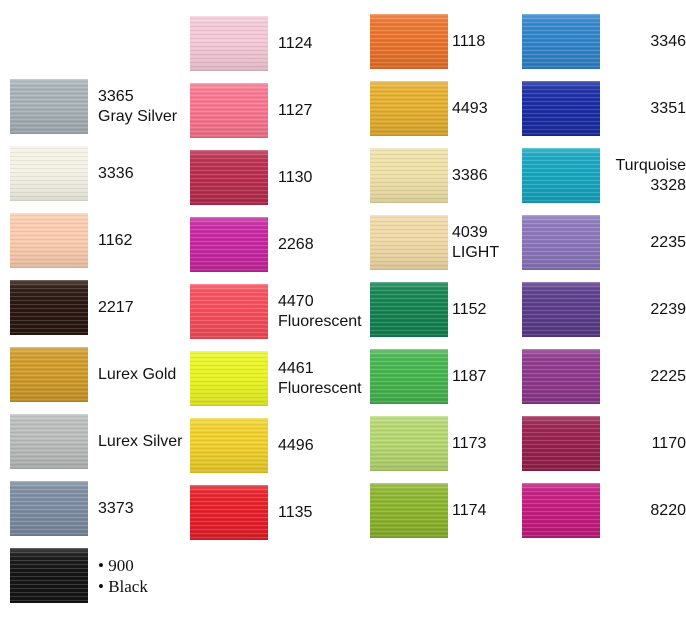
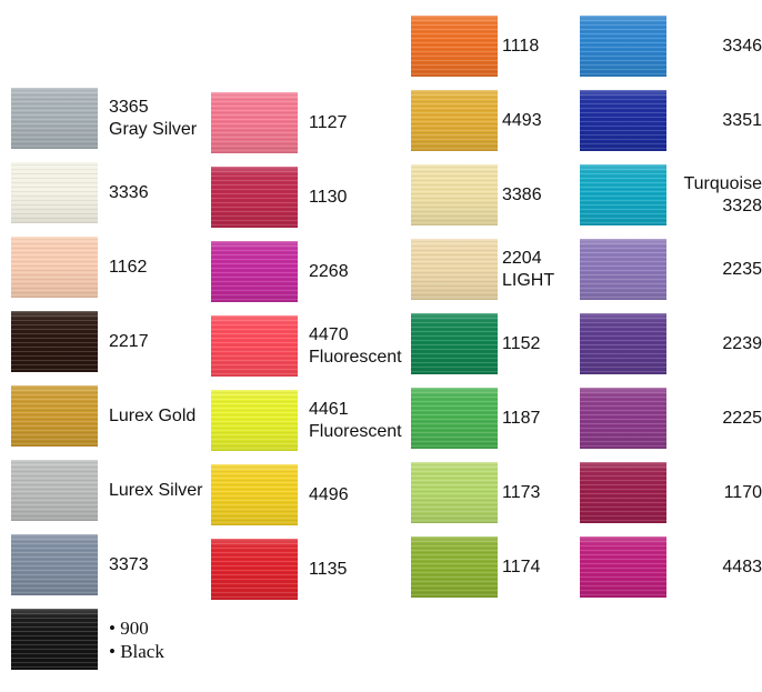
  3365
  Gray Silver
  3336
  1162
  2217
  Lurex Gold
  Lurex Silver
  3373
  900
  Black
- 1124
  1127
  1130
  2268
  4470
  Fluorescent
  4461
  Fluorescent
  4496
  1135
  1118
  4493
  3386
- 4039
+ 2204
  LIGHT
  1152
  1187
  1173
  1174
  3346
  3351
  Turquoise
  3328
  2235
  2239
  2225
  1170
- 8220
+ 4483
